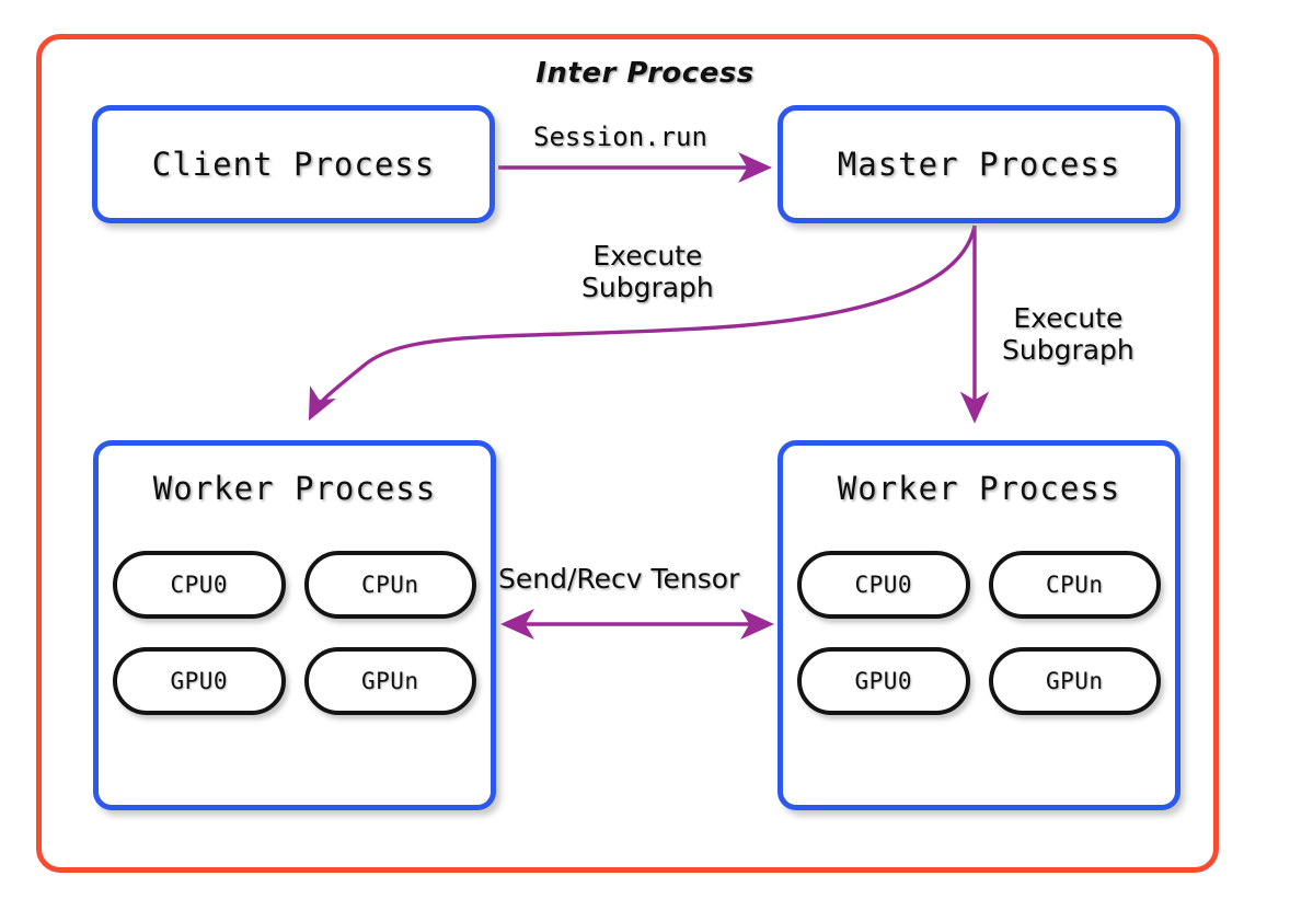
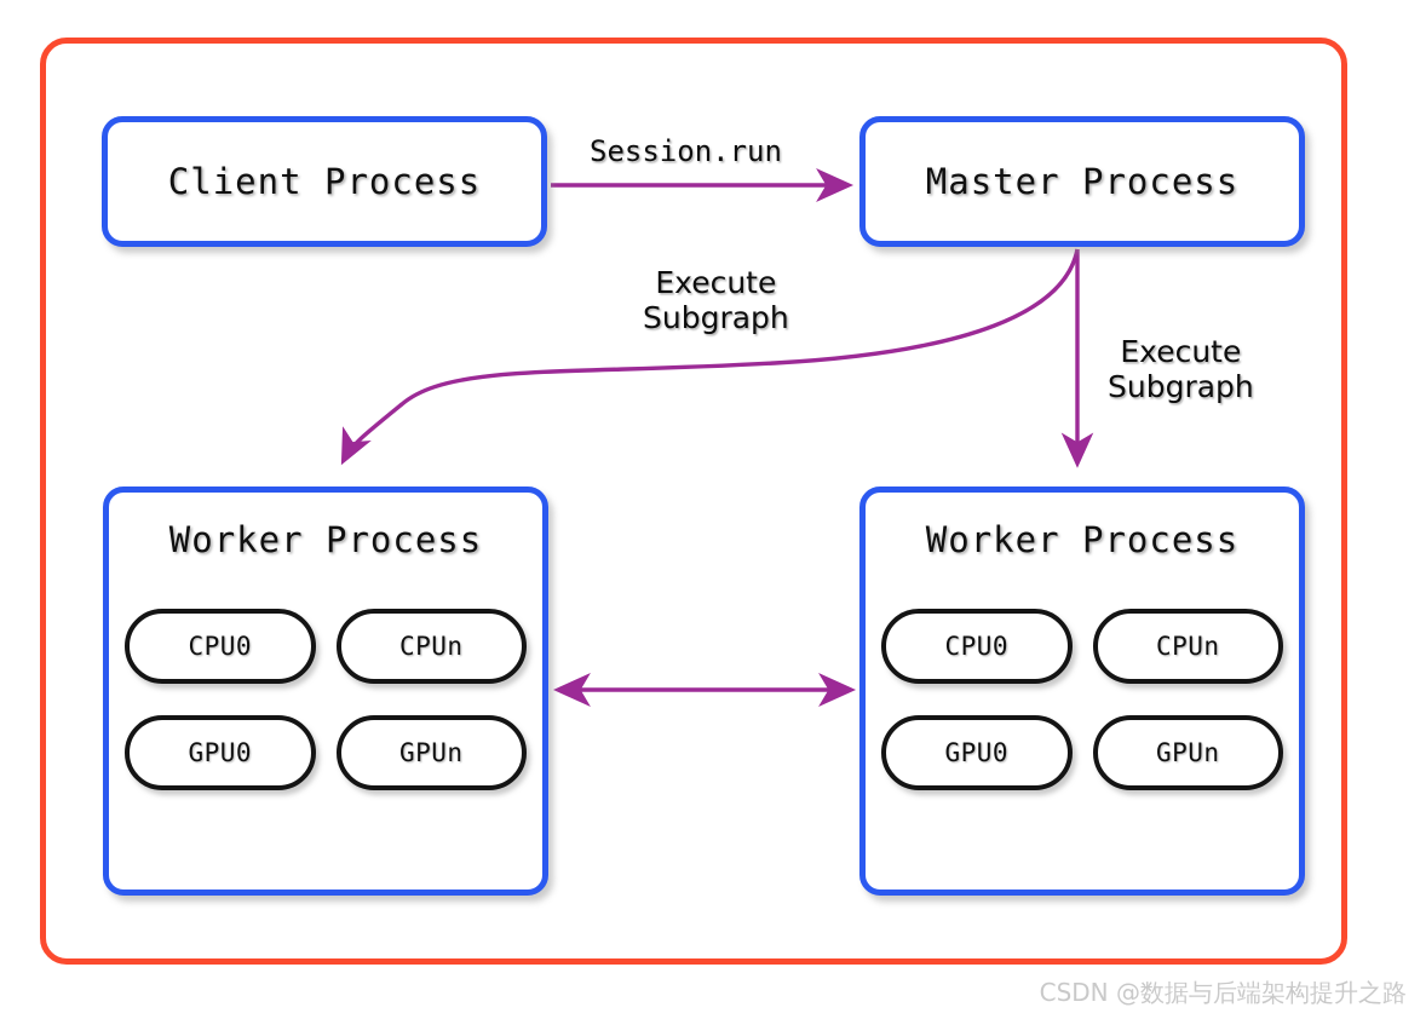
- Inter Process
  Session.run
  Execute
  Subgraph
  Execute
  Subgraph
- Send/Recv Tensor
  Client Process
  Master Process
  Worker Process
  CPU0
  CPUn
  GPU0
  GPUn
  Worker Process
  CPU0
  CPUn
  GPU0
  GPUn
+ CSDN @数据与后端架构提升之路
